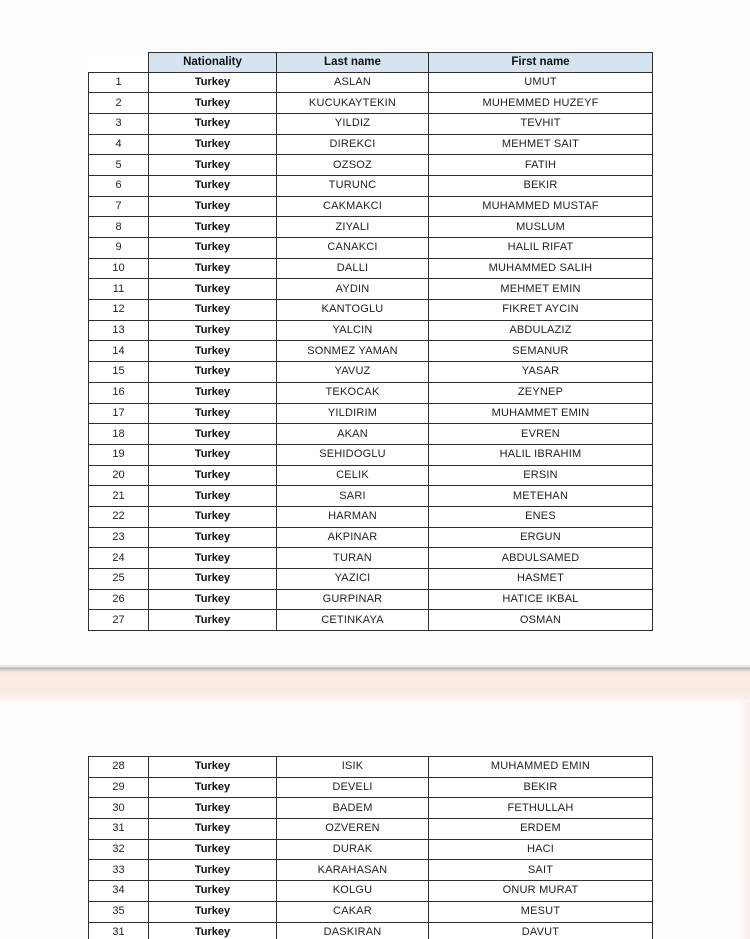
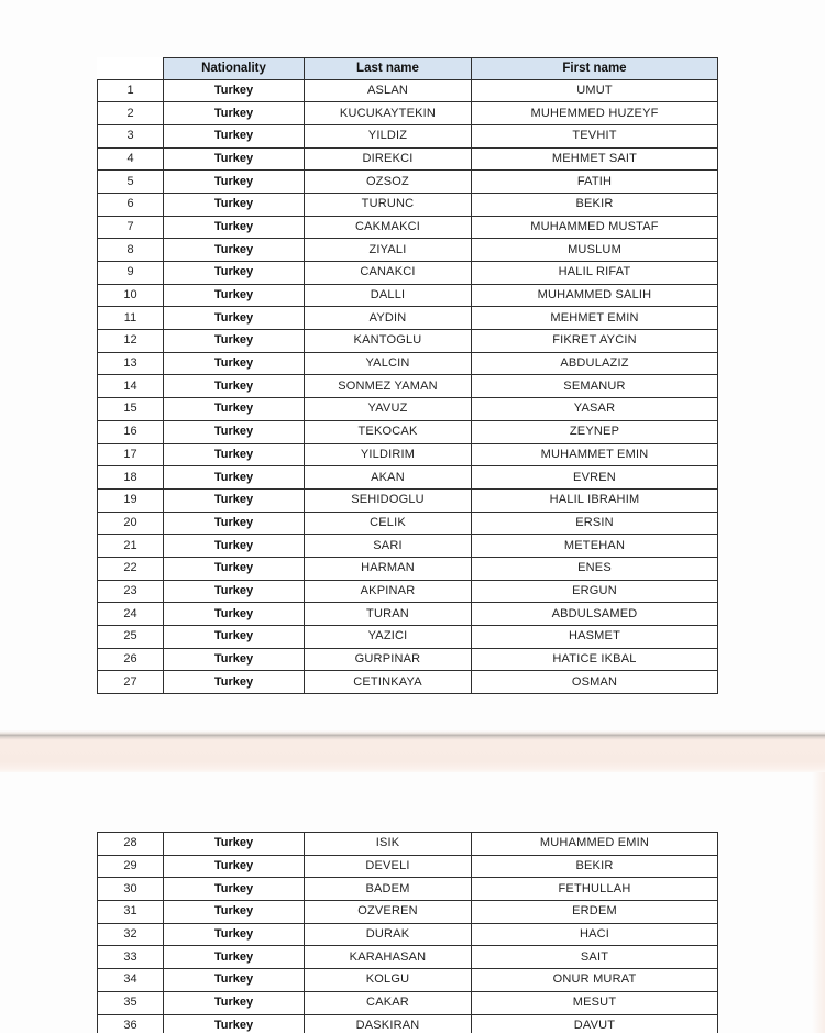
  	Nationality	Last name	First name
  1	Turkey	ASLAN	UMUT
  2	Turkey	KUCUKAYTEKIN	MUHEMMED HUZEYF
  3	Turkey	YILDIZ	TEVHIT
  4	Turkey	DIREKCI	MEHMET SAIT
  5	Turkey	OZSOZ	FATIH
  6	Turkey	TURUNC	BEKIR
  7	Turkey	CAKMAKCI	MUHAMMED MUSTAF
  8	Turkey	ZIYALI	MUSLUM
  9	Turkey	CANAKCI	HALIL RIFAT
  10	Turkey	DALLI	MUHAMMED SALIH
  11	Turkey	AYDIN	MEHMET EMIN
  12	Turkey	KANTOGLU	FIKRET AYCIN
  13	Turkey	YALCIN	ABDULAZIZ
  14	Turkey	SONMEZ YAMAN	SEMANUR
  15	Turkey	YAVUZ	YASAR
  16	Turkey	TEKOCAK	ZEYNEP
  17	Turkey	YILDIRIM	MUHAMMET EMIN
  18	Turkey	AKAN	EVREN
  19	Turkey	SEHIDOGLU	HALIL IBRAHIM
  20	Turkey	CELIK	ERSIN
  21	Turkey	SARI	METEHAN
  22	Turkey	HARMAN	ENES
  23	Turkey	AKPINAR	ERGUN
  24	Turkey	TURAN	ABDULSAMED
  25	Turkey	YAZICI	HASMET
  26	Turkey	GURPINAR	HATICE IKBAL
  27	Turkey	CETINKAYA	OSMAN
  28	Turkey	ISIK	MUHAMMED EMIN
  29	Turkey	DEVELI	BEKIR
  30	Turkey	BADEM	FETHULLAH
  31	Turkey	OZVEREN	ERDEM
  32	Turkey	DURAK	HACI
  33	Turkey	KARAHASAN	SAIT
  34	Turkey	KOLGU	ONUR MURAT
  35	Turkey	CAKAR	MESUT
- 31	Turkey	DASKIRAN	DAVUT
+ 36	Turkey	DASKIRAN	DAVUT
